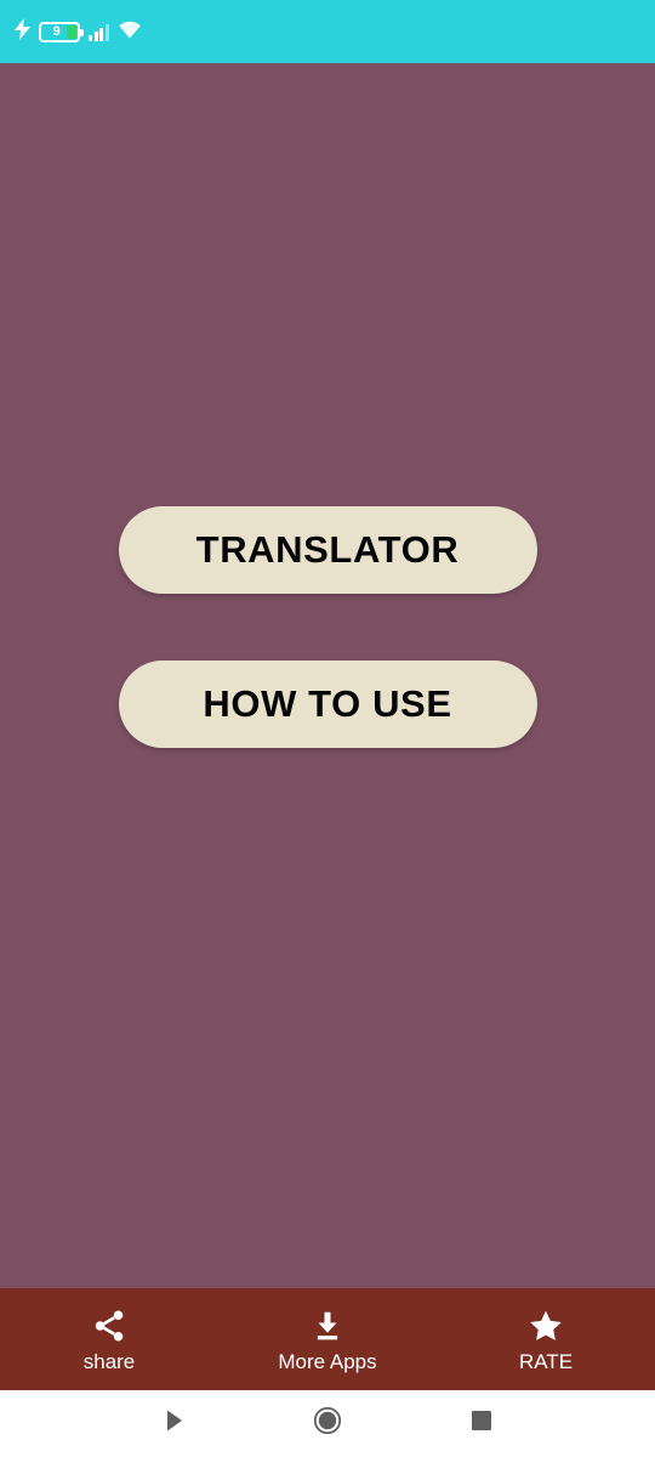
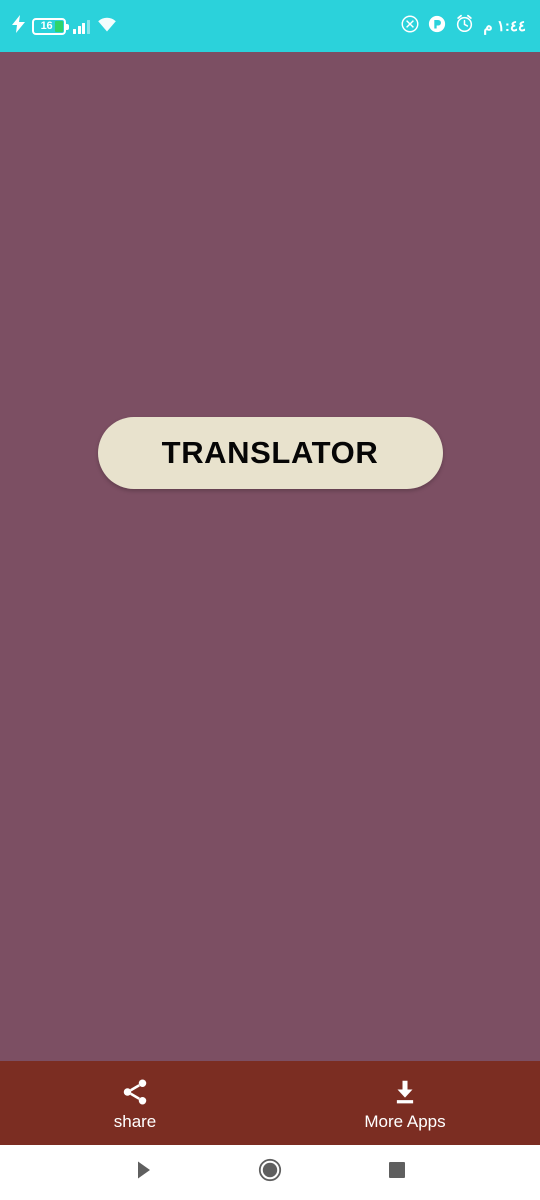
- 9
+ 16
+ ١:٤٤ م
  TRANSLATOR
- HOW TO USE
  share
  More Apps
- RATE
